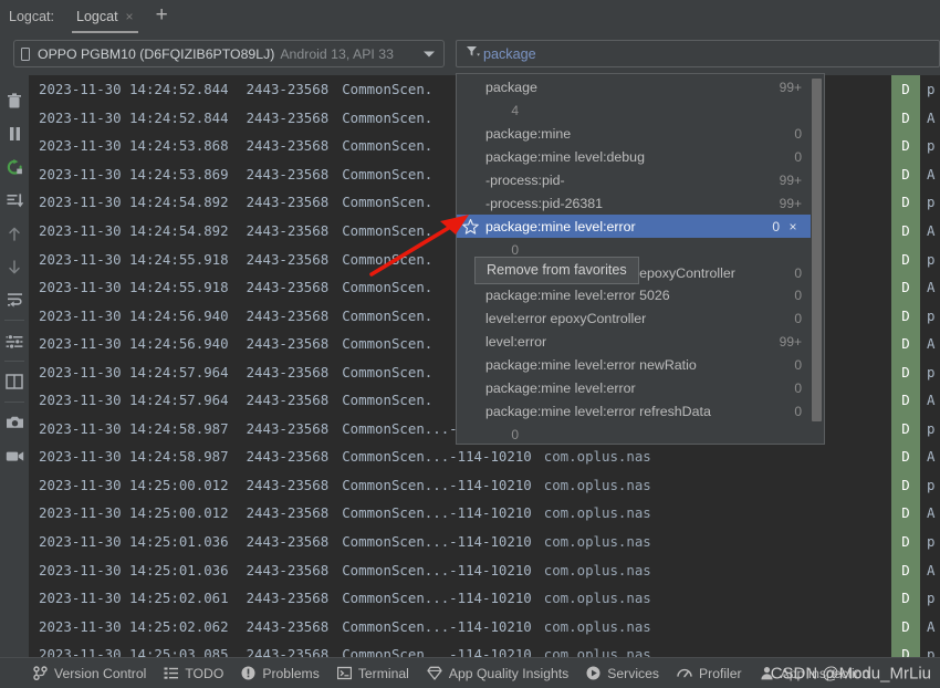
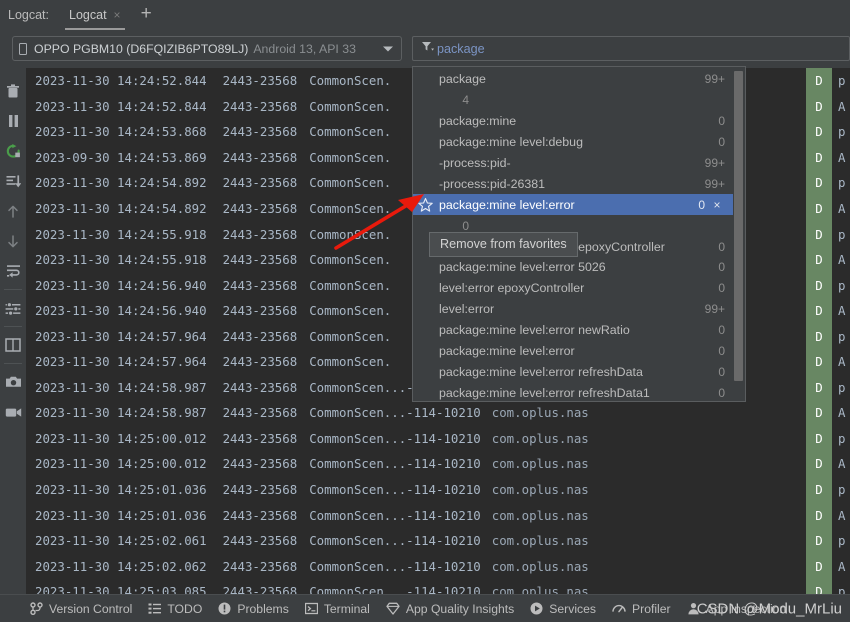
  Logcat:
  Logcat
  ×
  +
  OPPO PGBM10 (D6FQIZIB6PTO89LJ)
  Android 13, API 33
  package
  2023-11-30 14:24:52.844
  2443-23568
  CommonScen.
  D
  p
  2023-11-30 14:24:52.844
  2443-23568
  CommonScen.
  D
  A
  2023-11-30 14:24:53.868
  2443-23568
  CommonScen.
  D
  p
- 2023-11-30 14:24:53.869
+ 2023-09-30 14:24:53.869
  2443-23568
  CommonScen.
  D
  A
  2023-11-30 14:24:54.892
  2443-23568
  CommonScen.
  D
  p
  2023-11-30 14:24:54.892
  2443-23568
  CommonScen.
  D
  A
  2023-11-30 14:24:55.918
  2443-23568
  Commoncen.
  D
  p
  2023-11-30 14:24:55.918
  2443-23568
  CommonScen.
  D
  A
  2023-11-30 14:24:56.940
  2443-23568
  CommonScen.
  D
  p
  2023-11-30 14:24:56.940
  2443-23568
  CommonScen.
  D
  A
  2023-11-30 14:24:57.964
  2443-23568
  CommonScen.
  D
  p
  2023-11-30 14:24:57.964
  2443-23568
  CommonScen.
  D
  A
  2023-11-30 14:24:58.987
  2443-23568
  D
  p
  2023-11-30 14:24:58.987
  2443-23568
  CommonScen...-114-10210
  com.oplus.nas
  D
  A
  2023-11-30 14:25:00.012
  2443-23568
  CommonScen...-114-10210
  com.oplus.nas
  D
  p
  2023-11-30 14:25:00.012
  2443-23568
  CommonScen...-114-10210
  com.oplus.nas
  D
  A
  2023-11-30 14:25:01.036
  2443-23568
  CommonScen...-114-10210
  com.oplus.nas
  D
  p
  2023-11-30 14:25:01.036
  2443-23568
  CommonScen...-114-10210
  com.oplus.nas
  D
  A
  2023-11-30 14:25:02.061
  2443-23568
  CommonScen...-114-10210
  com.oplus.nas
  D
  p
  2023-11-30 14:25:02.062
  2443-23568
  CommonScen...-114-10210
  com.oplus.nas
  D
  A
  2023-11-30 14:25:03.085
  2443-23568
  CommonScen...-114-10210
  com.oplus.nas
  D
  p
  package
  99+
  4
  package:mine
  0
  package:mine level:debug
  0
  -process:pid-
  99+
  -process:pid-26381
  99+
  package:mine level:error
  0
  ×
  0
  0
  package:mine level:error 5026
  0
  level:error epoxyController
  0
  level:error
  99+
  package:mine level:error newRatio
  0
  package:mine level:error
  0
  package:mine level:error refreshData
  0
+ package:mine level:error refreshData1
  0
  Remove from favorites
  Version Control
  TODO
  Problems
  Terminal
  App Quality Insights
  Services
  Profiler
  App Inspection
  CSDN @Modu_MrLiu
